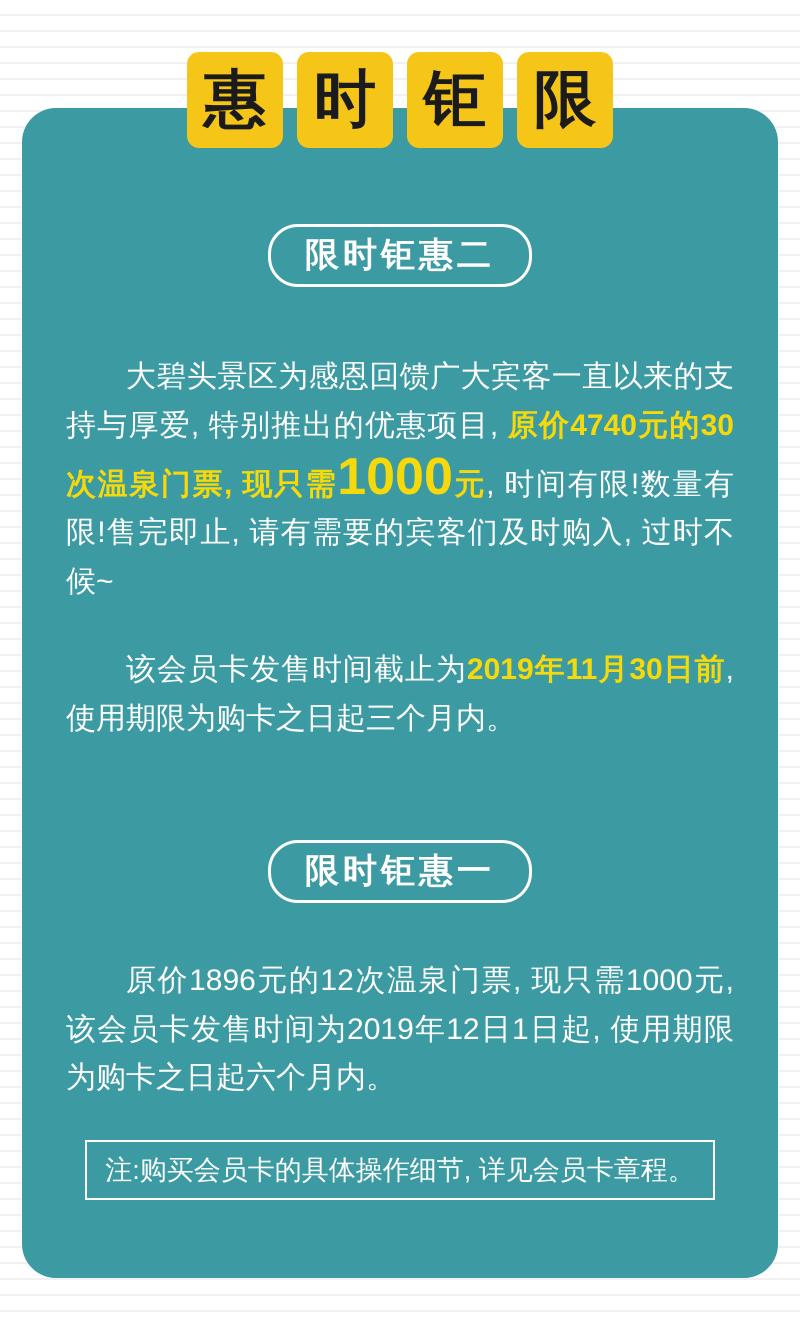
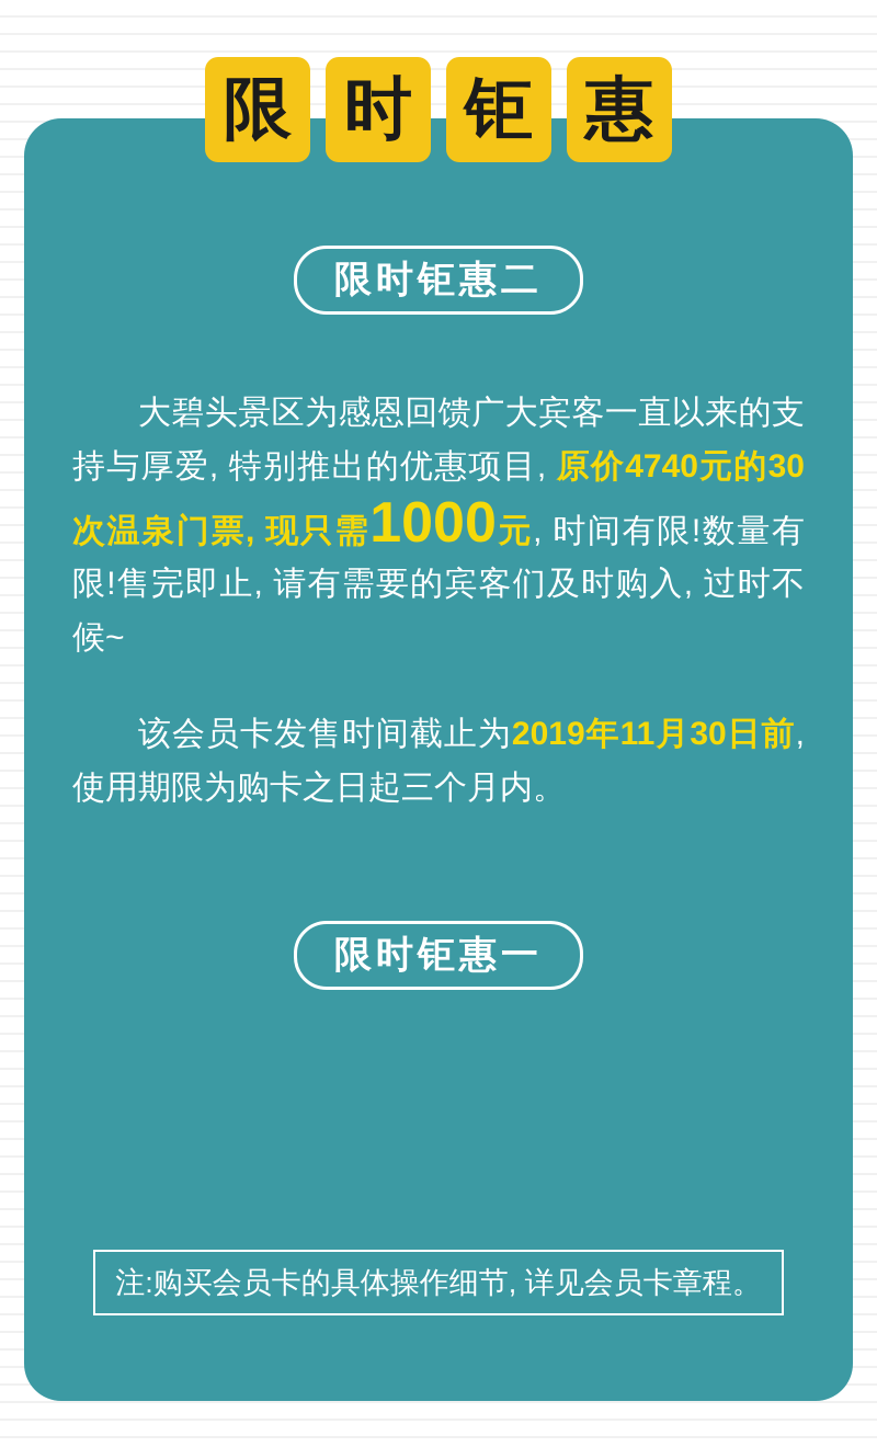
  限时钜惠二
  大碧头景区为感恩回馈广大宾客一直以来的支持与厚爱, 特别推出的优惠项目, 原价4740元的30次温泉门票, 现只需1000元, 时间有限!数量有限!售完即止, 请有需要的宾客们及时购入, 过时不候~
  该会员卡发售时间截止为2019年11月30日前, 使用期限为购卡之日起三个月内。
  限时钜惠一
- 原价1896元的12次温泉门票, 现只需1000元, 该会员卡发售时间为2019年12日1日起, 使用期限为购卡之日起六个月内。
  注:购买会员卡的具体操作细节, 详见会员卡章程。
- 惠
+ 限
  时
  钜
- 限
+ 惠
